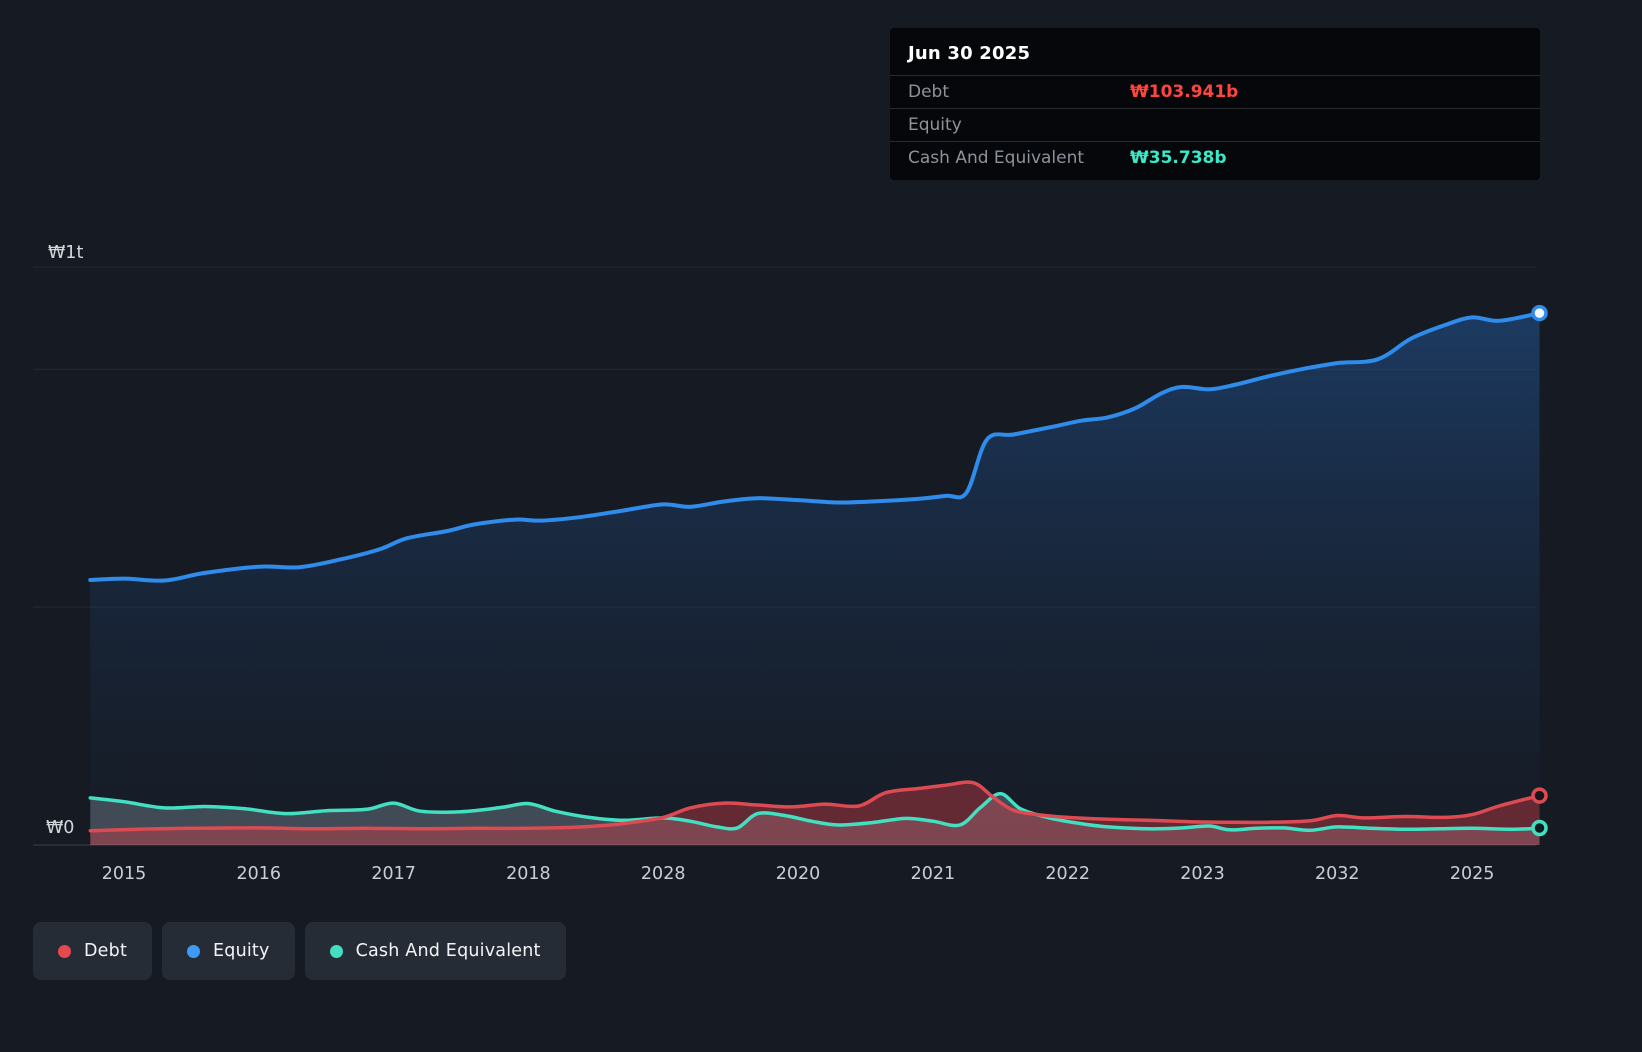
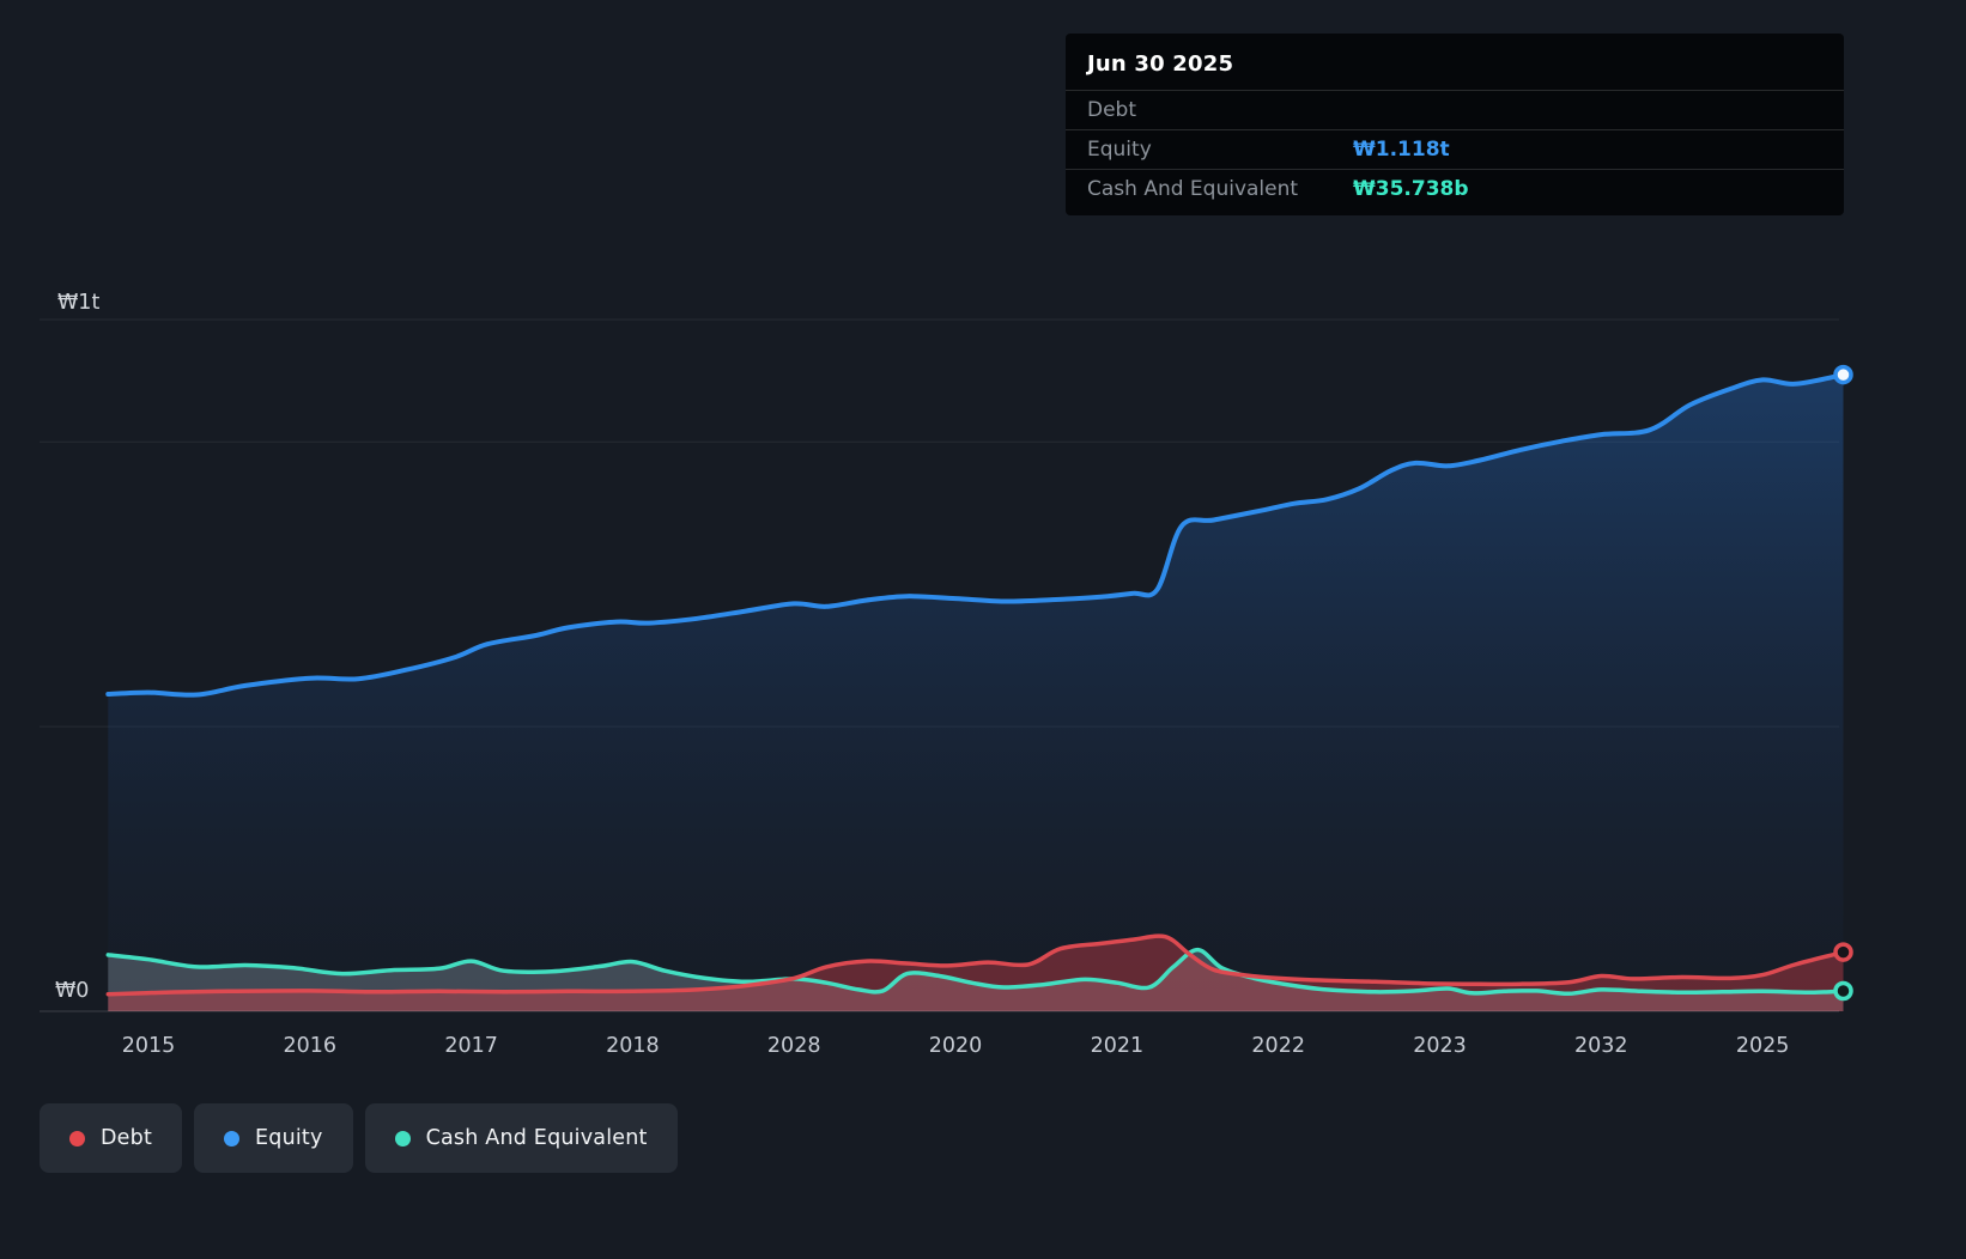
  ₩1t
  ₩0
  2015
  2016
  2017
  2018
  2028
  2020
  2021
  2022
  2023
  2032
  2025
  Jun 30 2025
  Debt
- ₩103.941b
  Equity
+ ₩1.118t
  Cash And Equivalent
  ₩35.738b
  Debt
  Equity
  Cash And Equivalent
